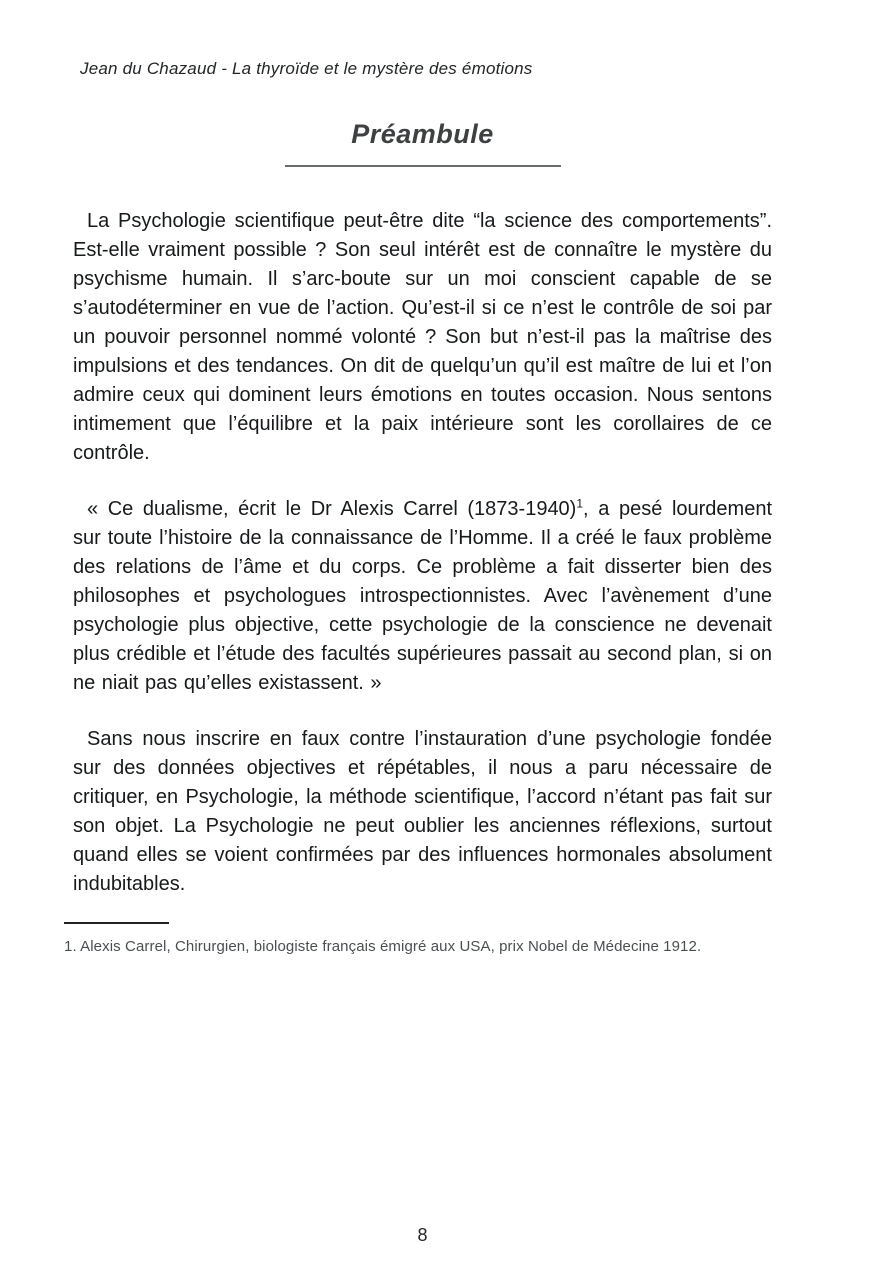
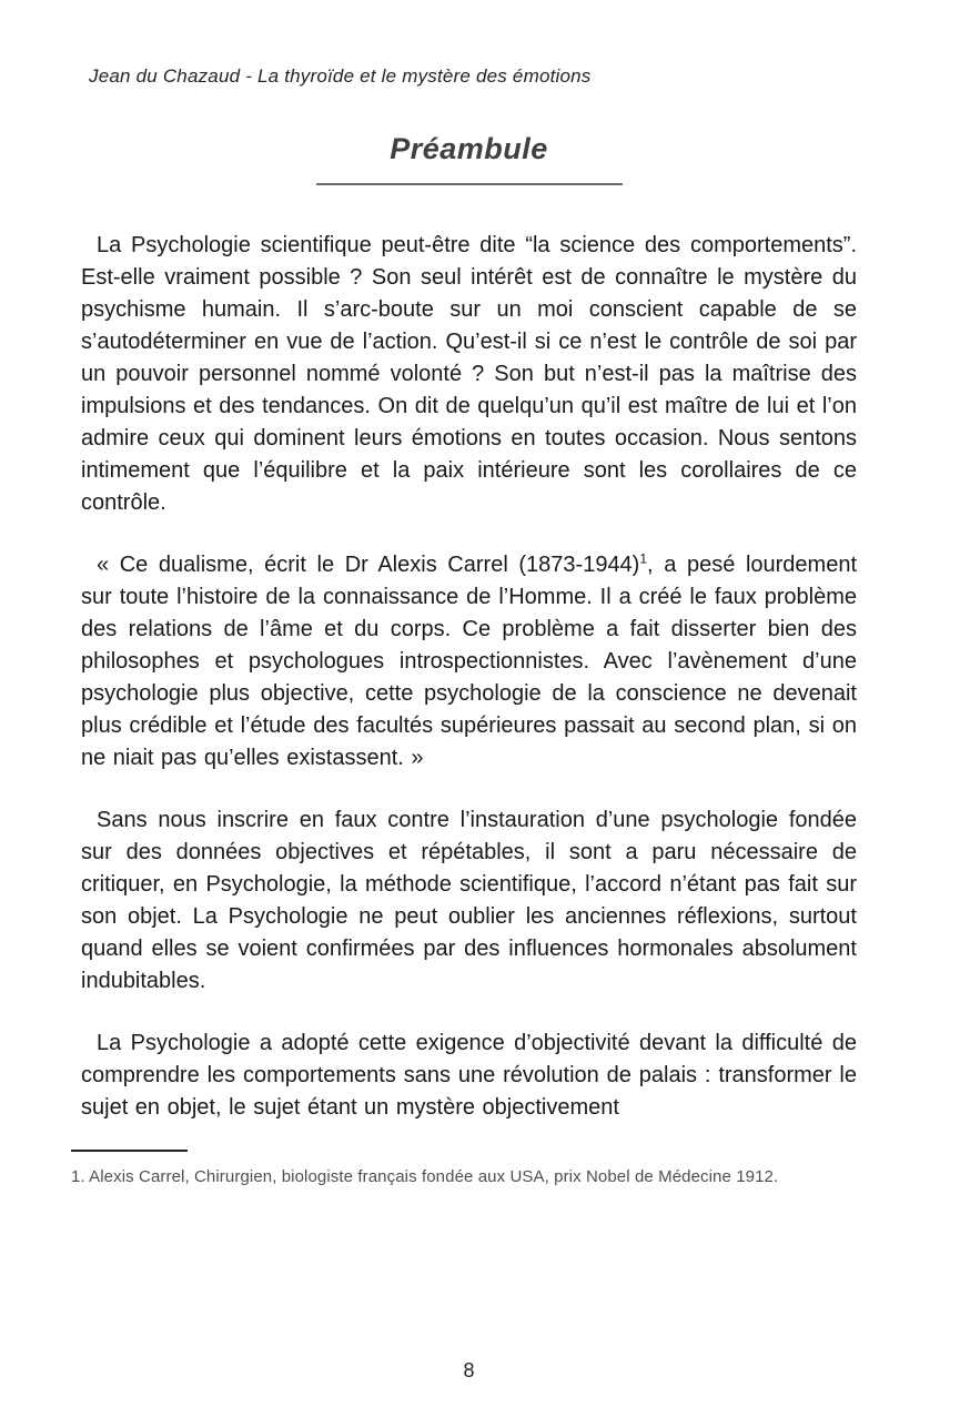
  Jean du Chazaud - La thyroïde et le mystère des émotions
  Préambule
  La Psychologie scientifique peut-être dite “la science des comportements”. Est-elle vraiment possible ? Son seul intérêt est de connaître le mystère du psychisme humain. Il s’arc-boute sur un moi conscient capable de se s’autodéterminer en vue de l’action. Qu’est-il si ce n’est le contrôle de soi par un pouvoir personnel nommé volonté ? Son but n’est-il pas la maîtrise des impulsions et des tendances. On dit de quelqu’un qu’il est maître de lui et l’on admire ceux qui dominent leurs émotions en toutes occasion. Nous sentons intimement que l’équilibre et la paix intérieure sont les corollaires de ce contrôle.
- « Ce dualisme, écrit le Dr Alexis Carrel (1873-1940)1, a pesé lourdement sur toute l’histoire de la connaissance de l’Homme. Il a créé le faux problème des relations de l’âme et du corps. Ce problème a fait disserter bien des philosophes et psychologues introspectionnistes. Avec l’avènement d’une psychologie plus objective, cette psychologie de la conscience ne devenait plus crédible et l’étude des facultés supérieures passait au second plan, si on ne niait pas qu’elles existassent. »
+ « Ce dualisme, écrit le Dr Alexis Carrel (1873-1944)1, a pesé lourdement sur toute l’histoire de la connaissance de l’Homme. Il a créé le faux problème des relations de l’âme et du corps. Ce problème a fait disserter bien des philosophes et psychologues introspectionnistes. Avec l’avènement d’une psychologie plus objective, cette psychologie de la conscience ne devenait plus crédible et l’étude des facultés supérieures passait au second plan, si on ne niait pas qu’elles existassent. »
- Sans nous inscrire en faux contre l’instauration d’une psychologie fondée sur des données objectives et répétables, il nous a paru nécessaire de critiquer, en Psychologie, la méthode scientifique, l’accord n’étant pas fait sur son objet. La Psychologie ne peut oublier les anciennes réflexions, surtout quand elles se voient confirmées par des influences hormonales absolument indubitables.
+ Sans nous inscrire en faux contre l’instauration d’une psychologie fondée sur des données objectives et répétables, il sont a paru nécessaire de critiquer, en Psychologie, la méthode scientifique, l’accord n’étant pas fait sur son objet. La Psychologie ne peut oublier les anciennes réflexions, surtout quand elles se voient confirmées par des influences hormonales absolument indubitables.
+ La Psychologie a adopté cette exigence d’objectivité devant la difficulté de comprendre les comportements sans une révolution de palais : transformer le sujet en objet, le sujet étant un mystère objectivement
- 1. Alexis Carrel, Chirurgien, biologiste français émigré aux USA, prix Nobel de Médecine 1912.
+ 1. Alexis Carrel, Chirurgien, biologiste français fondée aux USA, prix Nobel de Médecine 1912.
  8
